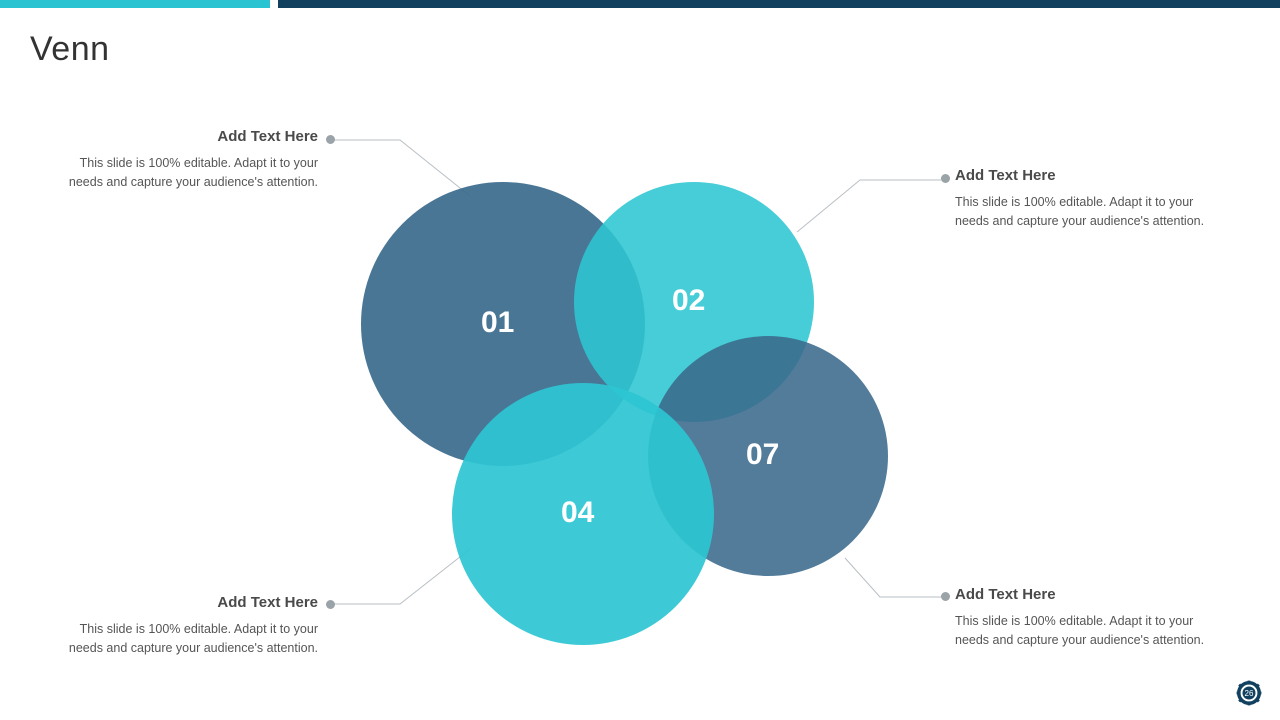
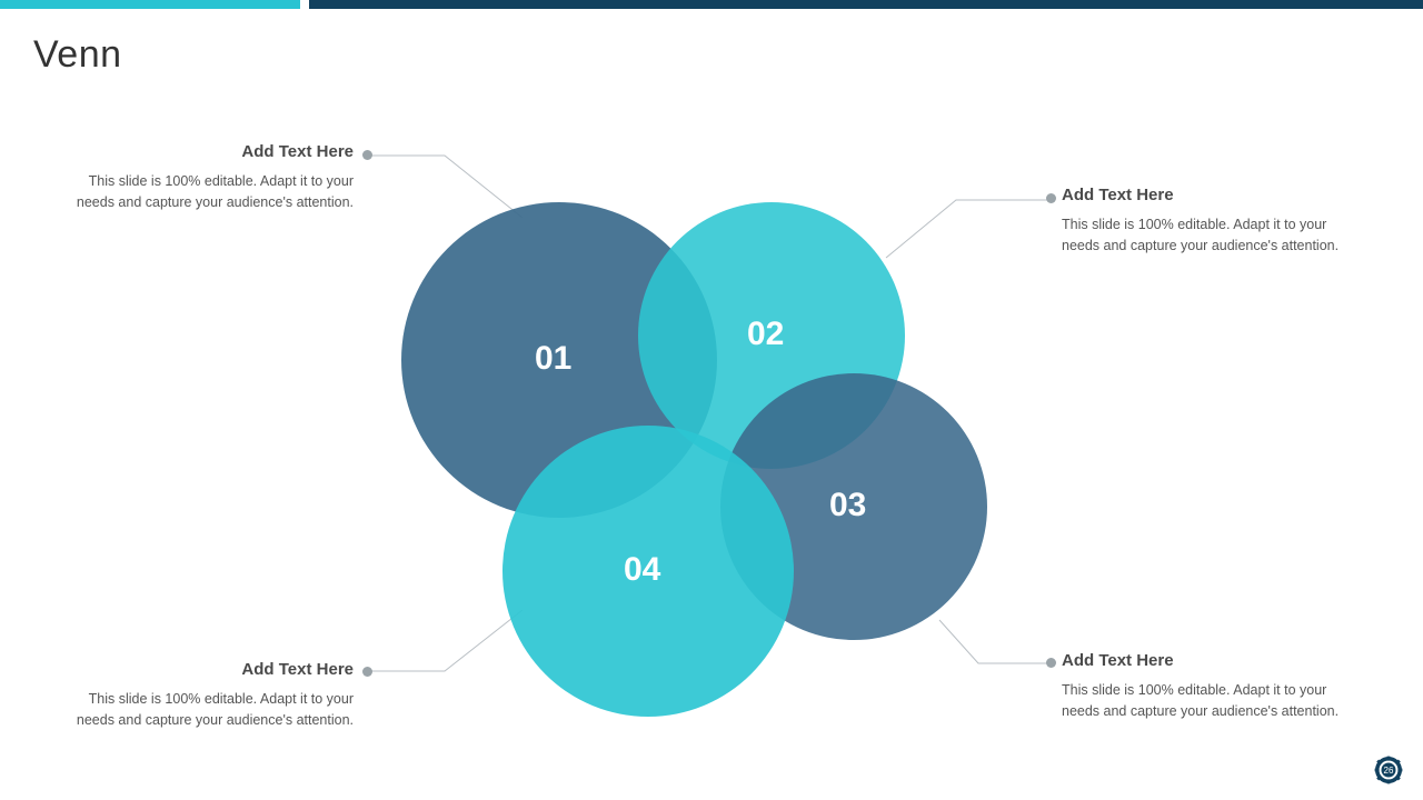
  Venn
  01
  02
- 07
+ 03
  04
  Add Text Here
  This slide is 100% editable. Adapt it to your needs and capture your audience's attention.
  Add Text Here
  This slide is 100% editable. Adapt it to your needs and capture your audience's attention.
  Add Text Here
  This slide is 100% editable. Adapt it to your needs and capture your audience's attention.
  Add Text Here
  This slide is 100% editable. Adapt it to your needs and capture your audience's attention.
  26
